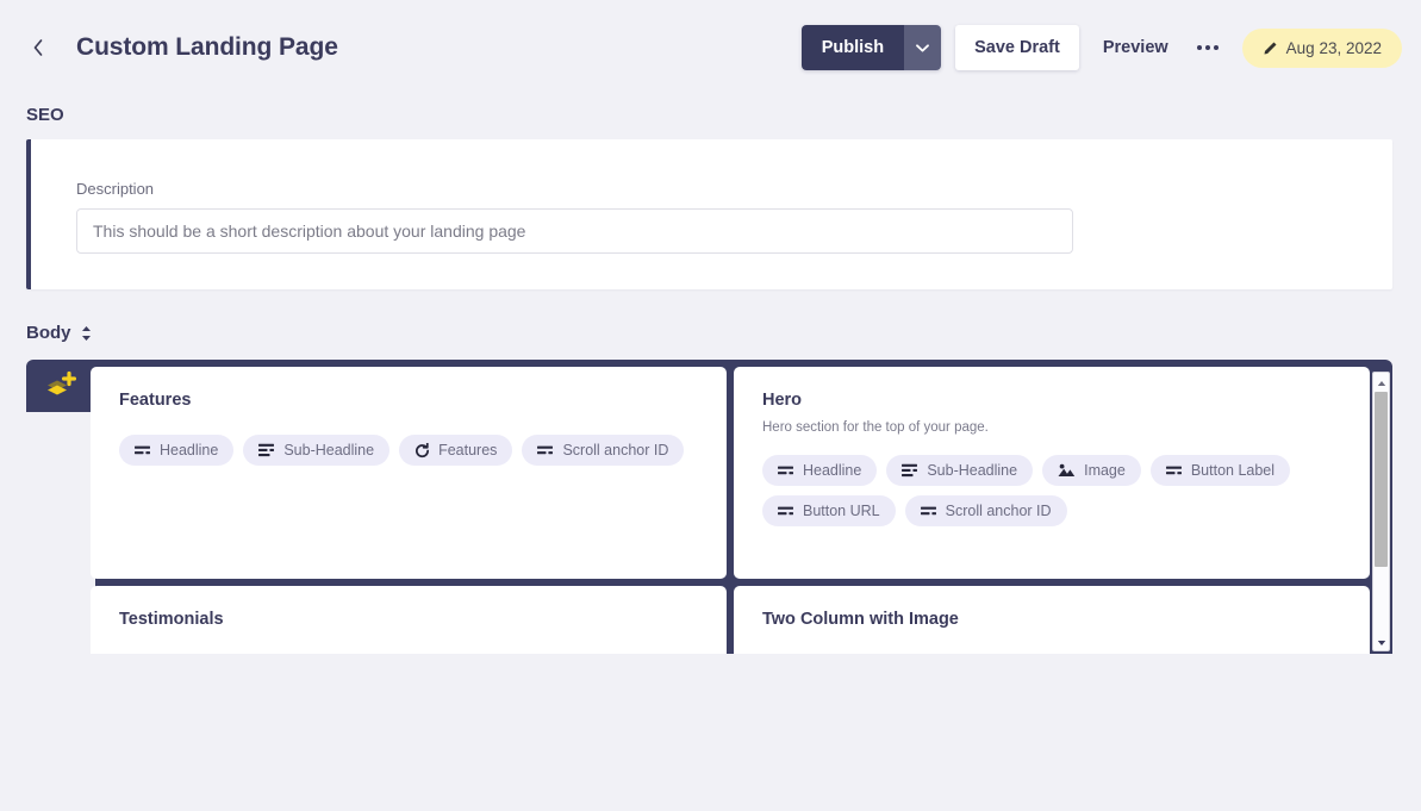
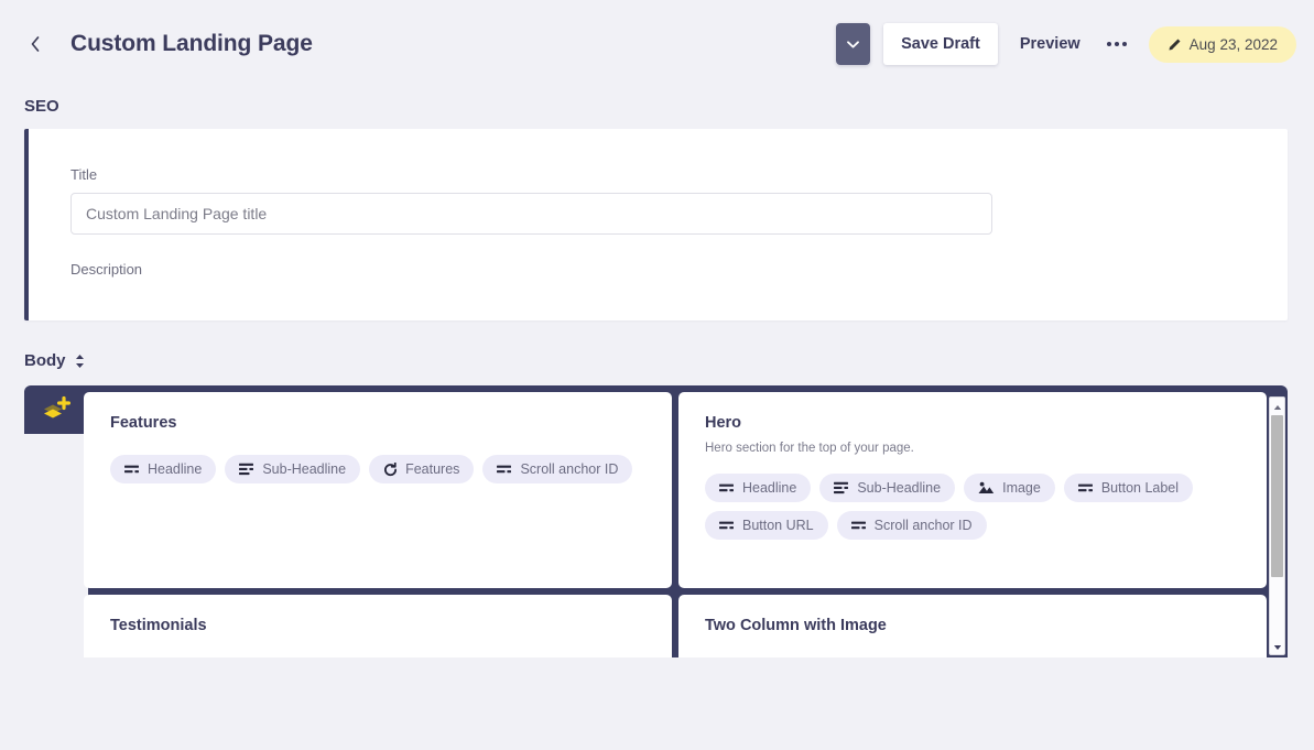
  Custom Landing Page
- Publish
  Save Draft
  Preview
  Aug 23, 2022
  SEO
+ Title
+ Custom Landing Page title
  Description
- This should be a short description about your landing page
  Body
  Features
  Headline
  Sub-Headline
  Features
  Scroll anchor ID
  Hero
  Hero section for the top of your page.
  Headline
  Sub-Headline
  Image
  Button Label
  Button URL
  Scroll anchor ID
  Testimonials
  Two Column with Image
